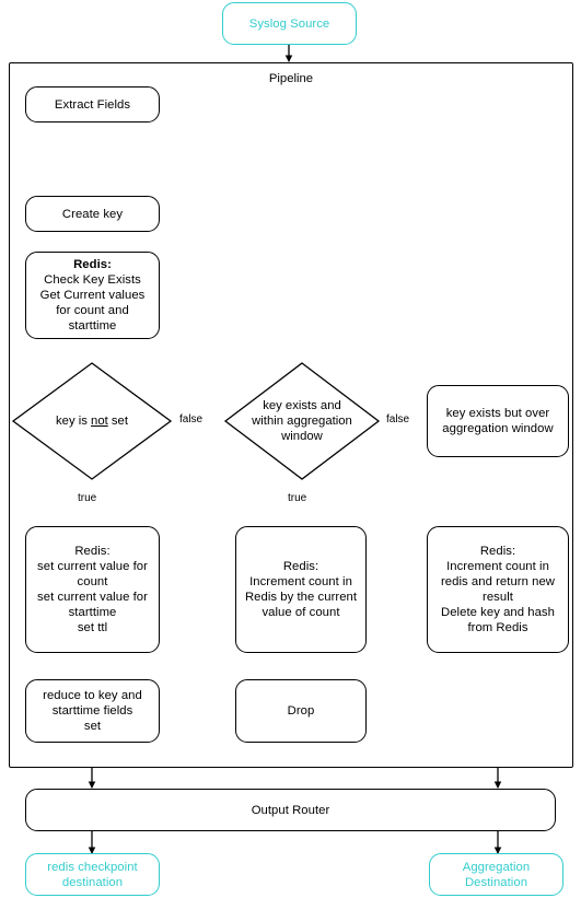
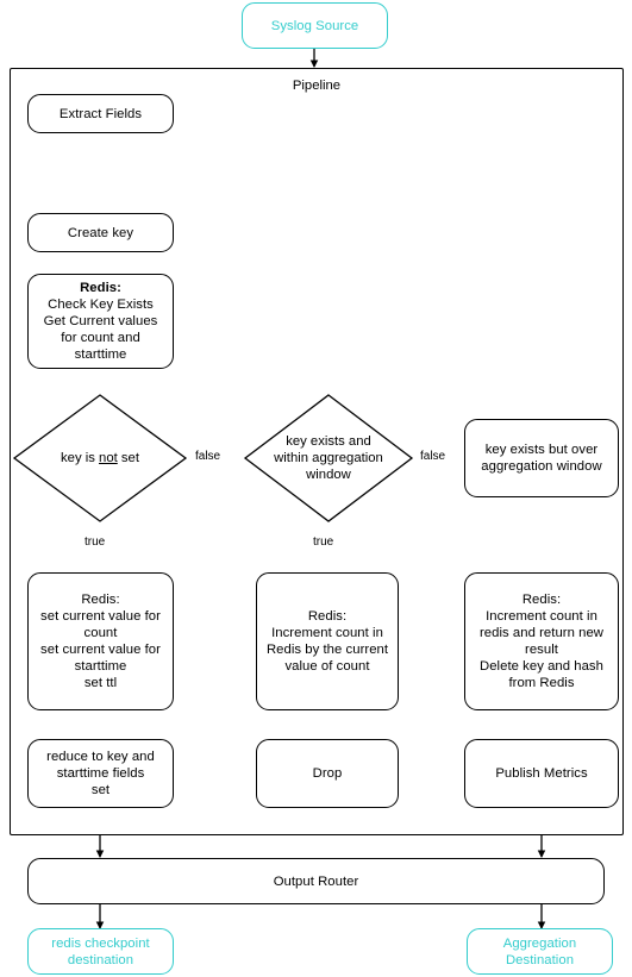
  Syslog Source
  Pipeline
  Extract Fields
  Create key
  Redis:
  Check Key Exists
  Get Current values
  for count and
  starttime
  key is not set
  key exists and
  within aggregation
  window
  key exists but over
  aggregation window
  false
  false
  true
  true
  Redis:
  set current value for
  count
  set current value for
  starttime
  set ttl
  Redis:
  Increment count in
  Redis by the current
  value of count
  Redis:
  Increment count in
  redis and return new
  result
  Delete key and hash
  from Redis
  reduce to key and
  starttime fields
  set
  Drop
+ Publish Metrics
  Output Router
  redis checkpoint
  destination
  Aggregation
  Destination
